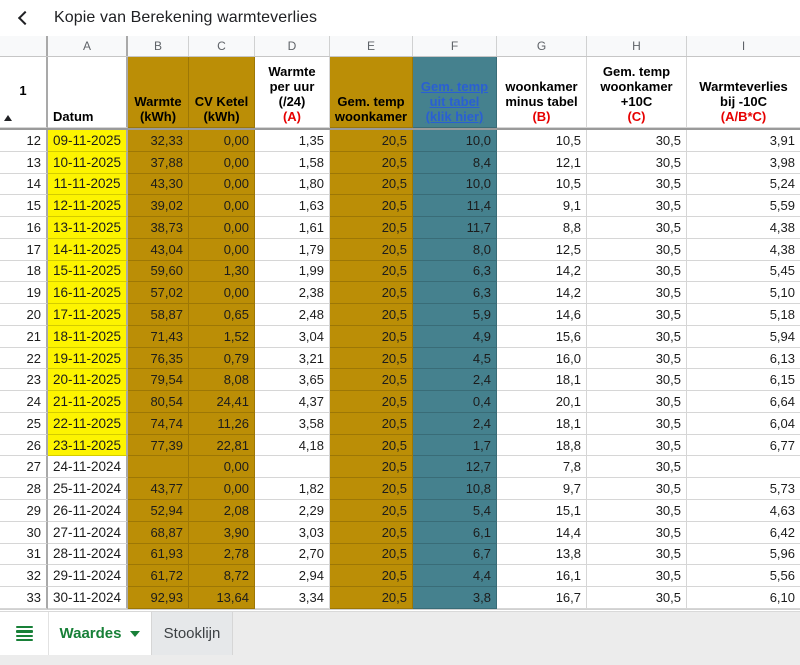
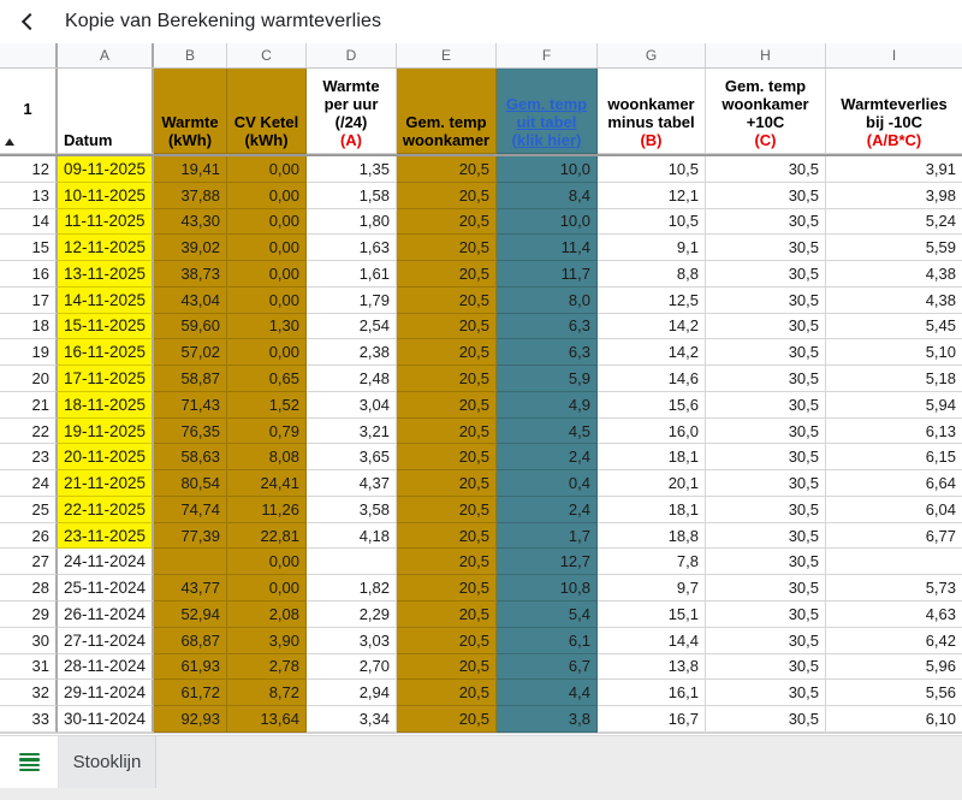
  Kopie van Berekening warmteverlies
  A
  B
  C
  D
  E
  F
  G
  H
  I
  1
  Datum
  Warmte
  (kWh)
  CV Ketel
  (kWh)
  Warmte
  per uur
  (/24)
  (A)
  Gem. temp
  woonkamer
  Gem. temp
  uit tabel
  (klik hier)
  woonkamer
  minus tabel
  (B)
  Gem. temp
  woonkamer
  +10C
  (C)
  Warmteverlies
  bij -10C
  (A/B*C)
  12
  09-11-2025
- 32,33
+ 19,41
  0,00
  1,35
  20,5
  10,0
  10,5
  30,5
  3,91
  13
  10-11-2025
  37,88
  0,00
  1,58
  20,5
  8,4
  12,1
  30,5
  3,98
  14
  11-11-2025
  43,30
  0,00
  1,80
  20,5
  10,0
  10,5
  30,5
  5,24
  15
  12-11-2025
  39,02
  0,00
  1,63
  20,5
  11,4
  9,1
  30,5
  5,59
  16
  13-11-2025
  38,73
  0,00
  1,61
  20,5
  11,7
  8,8
  30,5
  4,38
  17
  14-11-2025
  43,04
  0,00
  1,79
  20,5
  8,0
  12,5
  30,5
  4,38
  18
  15-11-2025
  59,60
  1,30
- 1,99
+ 2,54
  20,5
  6,3
  14,2
  30,5
  5,45
  19
  16-11-2025
  57,02
  0,00
  2,38
  20,5
  6,3
  14,2
  30,5
  5,10
  20
  17-11-2025
  58,87
  0,65
  2,48
  20,5
  5,9
  14,6
  30,5
  5,18
  21
  18-11-2025
  71,43
  1,52
  3,04
  20,5
  4,9
  15,6
  30,5
  5,94
  22
  19-11-2025
  76,35
  0,79
  3,21
  20,5
  4,5
  16,0
  30,5
  6,13
  23
  20-11-2025
- 79,54
+ 58,63
  8,08
  3,65
  20,5
  2,4
  18,1
  30,5
  6,15
  24
  21-11-2025
  80,54
  24,41
  4,37
  20,5
  0,4
  20,1
  30,5
  6,64
  25
  22-11-2025
  74,74
  11,26
  3,58
  20,5
  2,4
  18,1
  30,5
  6,04
  26
  23-11-2025
  77,39
  22,81
  4,18
  20,5
  1,7
  18,8
  30,5
  6,77
  27
  24-11-2024
  0,00
  20,5
  12,7
  7,8
  30,5
  28
  25-11-2024
  43,77
  0,00
  1,82
  20,5
  10,8
  9,7
  30,5
  5,73
  29
  26-11-2024
  52,94
  2,08
  2,29
  20,5
  5,4
  15,1
  30,5
  4,63
  30
  27-11-2024
  68,87
  3,90
  3,03
  20,5
  6,1
  14,4
  30,5
  6,42
  31
  28-11-2024
  61,93
  2,78
  2,70
  20,5
  6,7
  13,8
  30,5
  5,96
  32
  29-11-2024
  61,72
  8,72
  2,94
  20,5
  4,4
  16,1
  30,5
  5,56
  33
  30-11-2024
  92,93
  13,64
  3,34
  20,5
  3,8
  16,7
  30,5
  6,10
- Waardes
  Stooklijn
